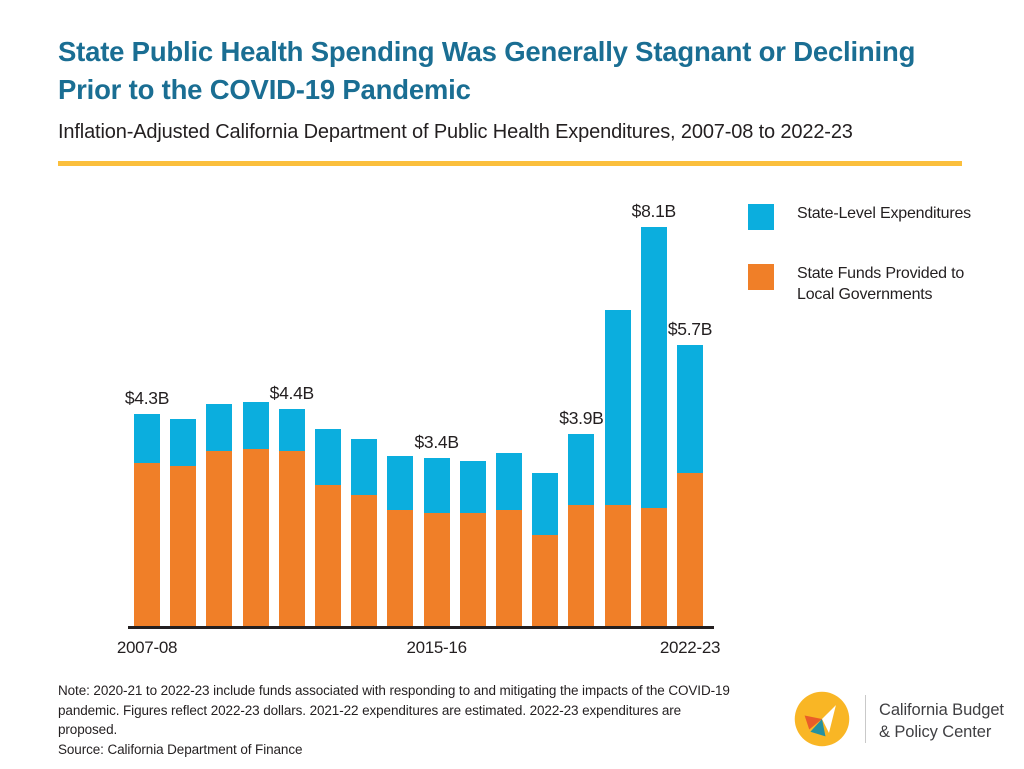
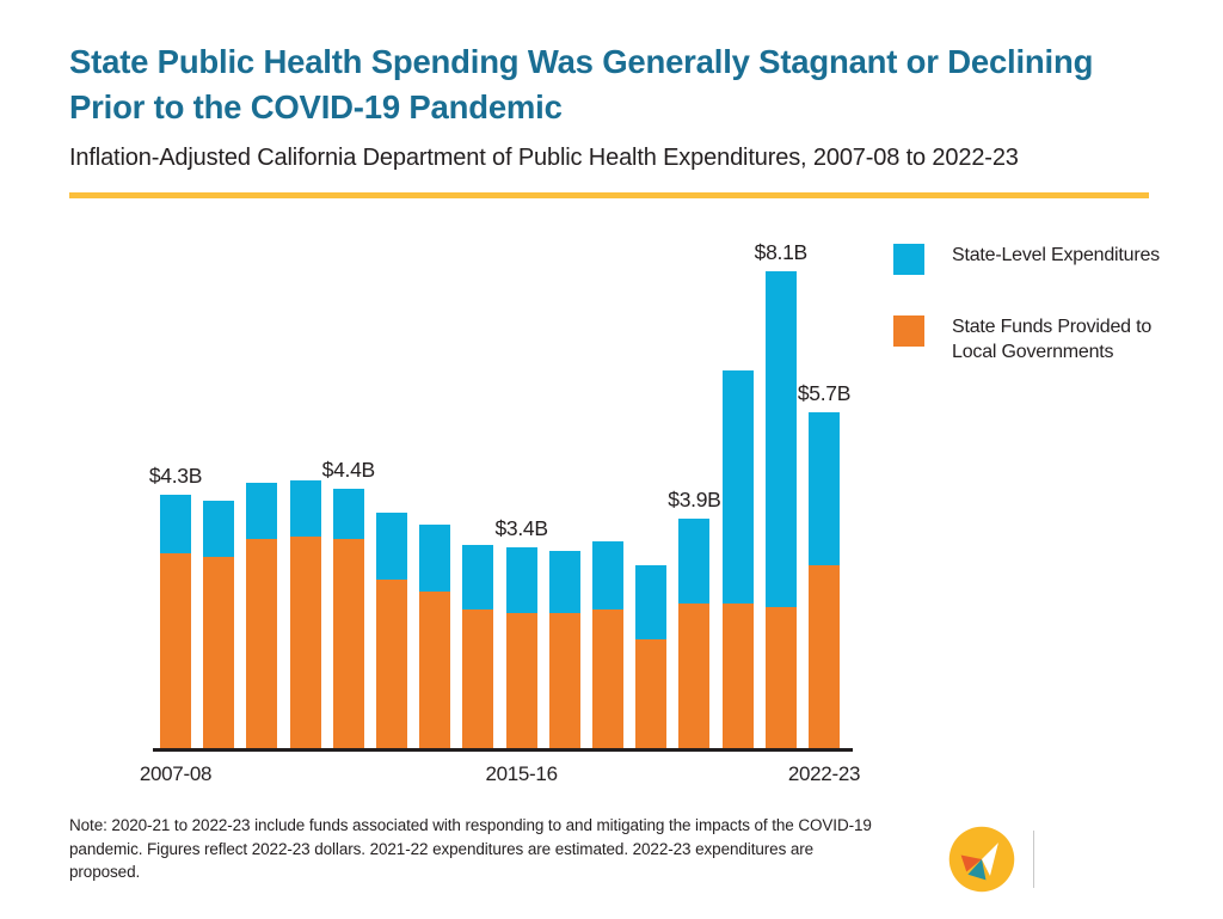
  State Public Health Spending Was Generally Stagnant or Declining Prior to the COVID-19 Pandemic
  Inflation-Adjusted California Department of Public Health Expenditures, 2007-08 to 2022-23
  $4.3B
  $4.4B
  $3.4B
  $3.9B
  $8.1B
  $5.7B
  2007-08
  2015-16
  2022-23
  State-Level Expenditures
  State Funds Provided to Local Governments
  Note: 2020-21 to 2022-23 include funds associated with responding to and mitigating the impacts of the COVID-19 pandemic. Figures reflect 2022-23 dollars. 2021-22 expenditures are estimated. 2022-23 expenditures are proposed.
- Source: California Department of Finance
- California Budget
- & Policy Center
